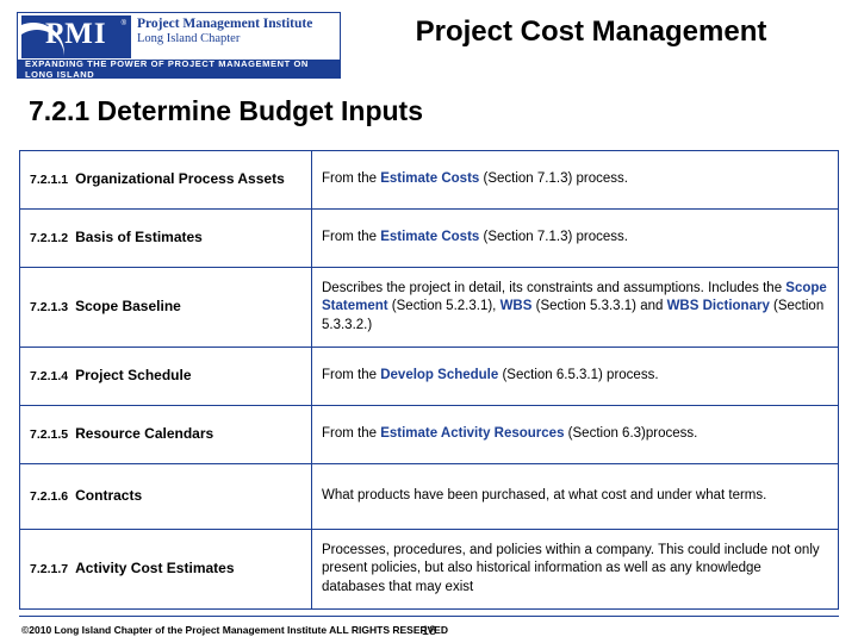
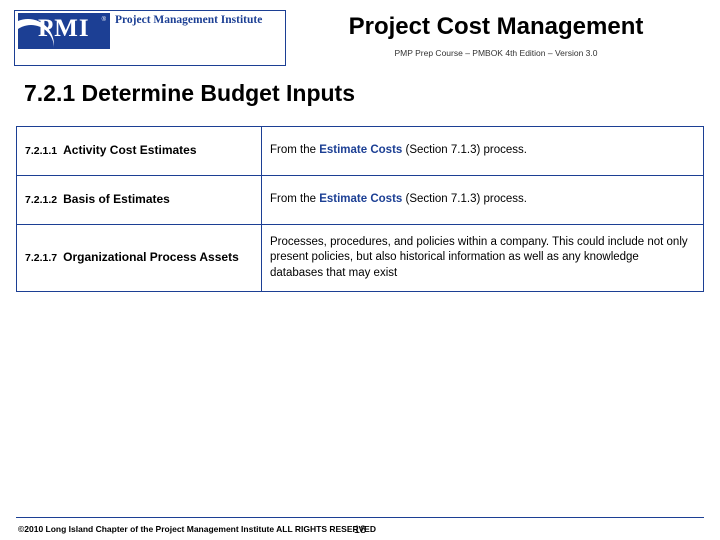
  PMI
  Project Management Institute
- Long Island Chapter
- EXPANDING THE POWER OF PROJECT MANAGEMENT ON LONG ISLAND
  Project Cost Management
+ PMP Prep Course – PMBOK 4th Edition – Version 3.0
  7.2.1 Determine Budget Inputs
- 7.2.1.1 Organizational Process Assets	From the Estimate Costs (Section 7.1.3) process.
+ 7.2.1.1 Activity Cost Estimates	From the Estimate Costs (Section 7.1.3) process.
  7.2.1.2 Basis of Estimates	From the Estimate Costs (Section 7.1.3) process.
- 7.2.1.3 Scope Baseline	Describes the project in detail, its constraints and assumptions. Includes the Scope Statement (Section 5.2.3.1), WBS (Section 5.3.3.1) and WBS Dictionary (Section 5.3.3.2.)
- 7.2.1.4 Project Schedule	From the Develop Schedule (Section 6.5.3.1) process.
- 7.2.1.5 Resource Calendars	From the Estimate Activity Resources (Section 6.3)process.
- 7.2.1.6 Contracts	What products have been purchased, at what cost and under what terms.
- 7.2.1.7 Activity Cost Estimates	Processes, procedures, and policies within a company. This could include not only present policies, but also historical information as well as any knowledge databases that may exist
+ 7.2.1.7 Organizational Process Assets	Processes, procedures, and policies within a company. This could include not only present policies, but also historical information as well as any knowledge databases that may exist
  ©2010 Long Island Chapter of the Project Management Institute ALL RIGHTS RESERVED
  18
